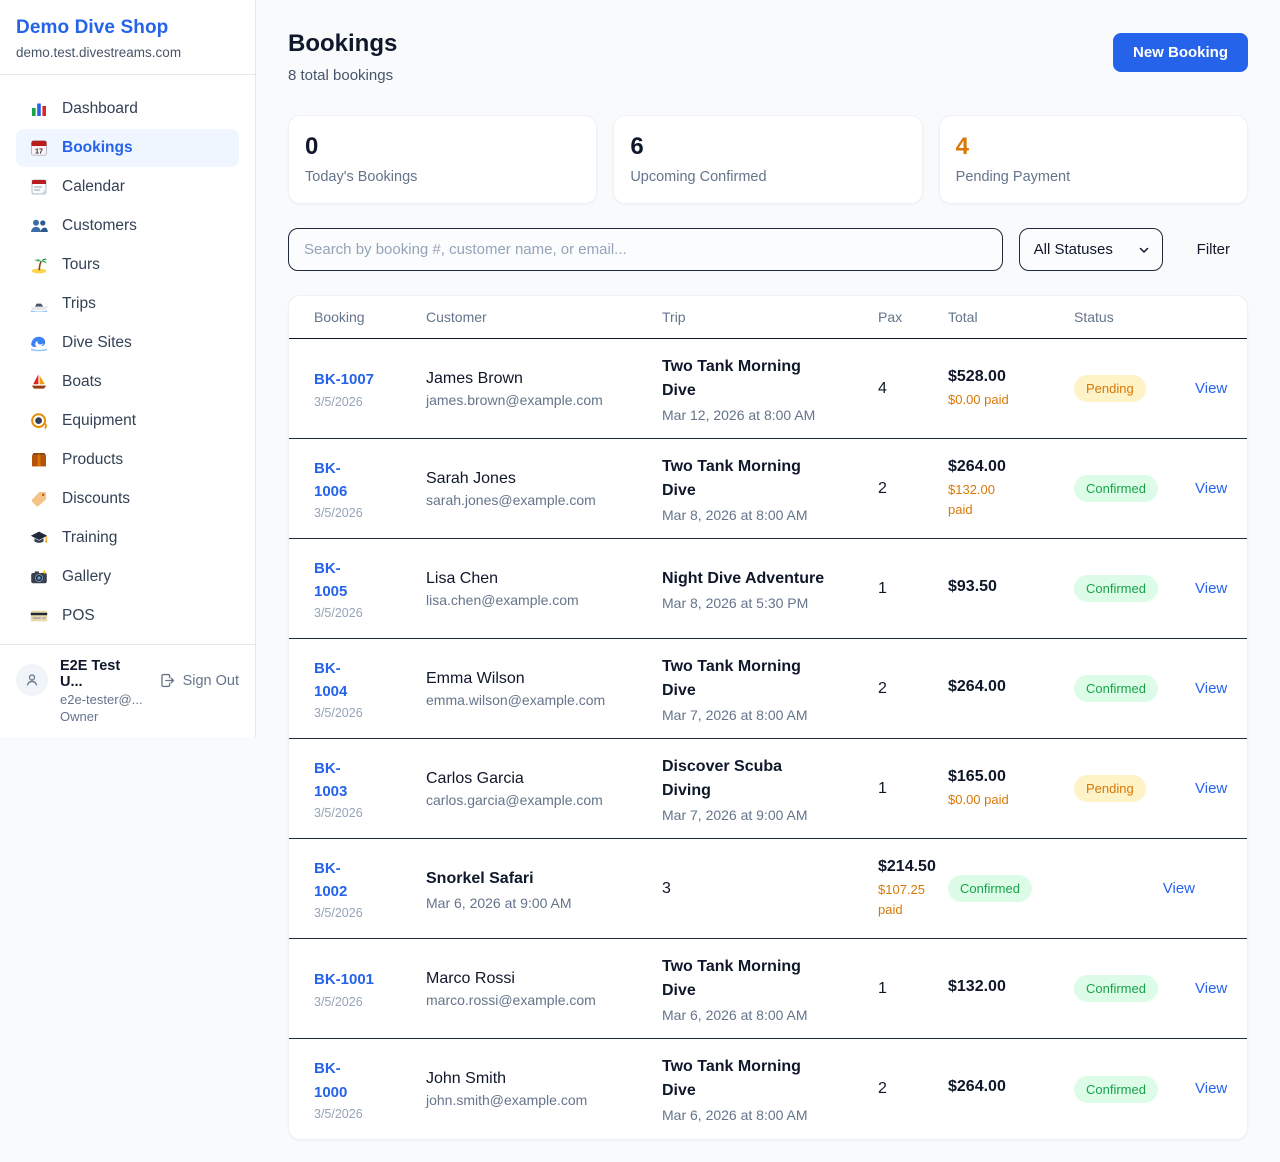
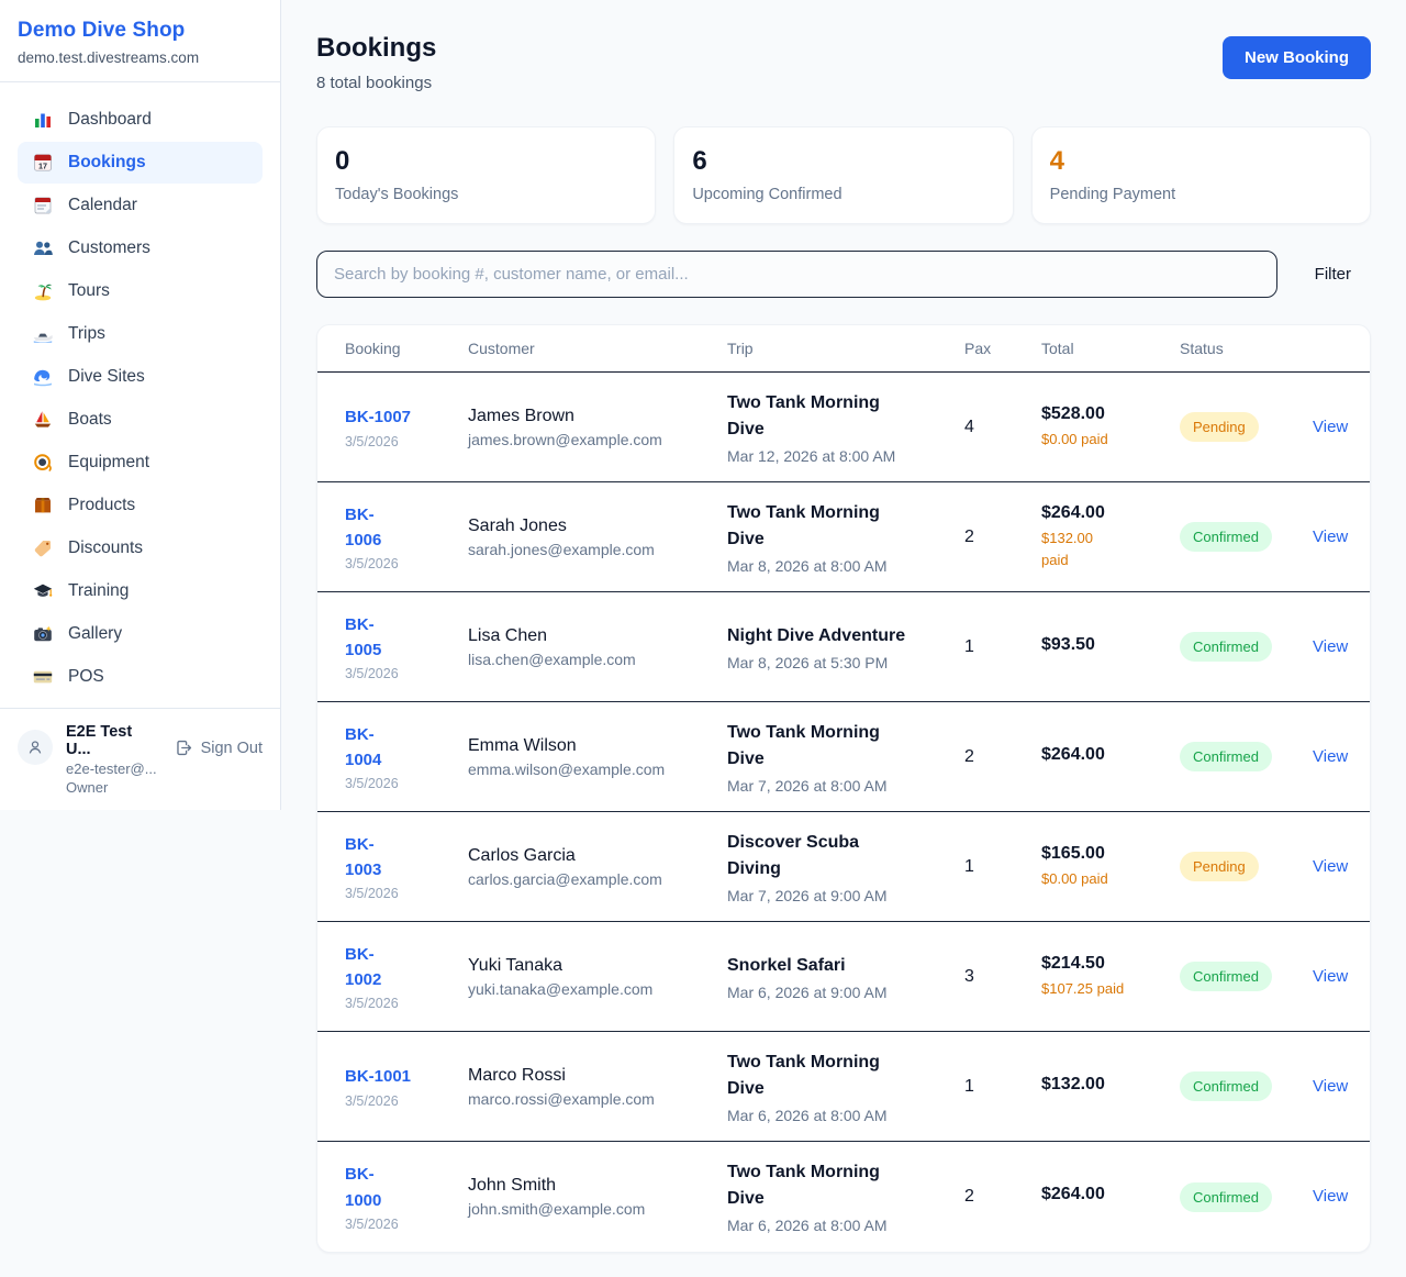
  Demo Dive Shop
  demo.test.divestreams.com
  Dashboard
  17
  Bookings
  Calendar
  Customers
  Tours
  Trips
  Dive Sites
  Boats
  Equipment
  Products
  Discounts
  Training
  Gallery
  POS
  E2E Test U...
  e2e-tester@...
  Owner
  Sign Out
  Bookings
  8 total bookings
  New Booking
  0
  Today's Bookings
  6
  Upcoming Confirmed
  4
  Pending Payment
  Search by booking #, customer name, or email...
- All Statuses
  Filter
  Booking
  Customer
  Trip
  Pax
  Total
  Status
  BK-1007
  3/5/2026
  James Brown
  james.brown@example.com
  Two Tank Morning
  Dive
  Mar 12, 2026 at 8:00 AM
  4
  $528.00
  $0.00 paid
  Pending
  View
  BK-
  1006
  3/5/2026
  Sarah Jones
  sarah.jones@example.com
  Two Tank Morning
  Dive
  Mar 8, 2026 at 8:00 AM
  2
  $264.00
  $132.00
  paid
  Confirmed
  View
  BK-
  1005
  3/5/2026
  Lisa Chen
  lisa.chen@example.com
  Night Dive Adventure
  Mar 8, 2026 at 5:30 PM
  1
  $93.50
  Confirmed
  View
  BK-
  1004
  3/5/2026
  Emma Wilson
  emma.wilson@example.com
  Two Tank Morning
  Dive
  Mar 7, 2026 at 8:00 AM
  2
  $264.00
  Confirmed
  View
  BK-
  1003
  3/5/2026
  Carlos Garcia
  carlos.garcia@example.com
  Discover Scuba
  Diving
  Mar 7, 2026 at 9:00 AM
  1
  $165.00
  $0.00 paid
  Pending
  View
  BK-
  1002
  3/5/2026
+ Yuki Tanaka
+ yuki.tanaka@example.com
  Snorkel Safari
  Mar 6, 2026 at 9:00 AM
  3
  $214.50
  $107.25 paid
  Confirmed
  View
  BK-1001
  3/5/2026
  Marco Rossi
  marco.rossi@example.com
  Two Tank Morning
  Dive
  Mar 6, 2026 at 8:00 AM
  1
  $132.00
  Confirmed
  View
  BK-
  1000
  3/5/2026
  John Smith
  john.smith@example.com
  Two Tank Morning
  Dive
  Mar 6, 2026 at 8:00 AM
  2
  $264.00
  Confirmed
  View
